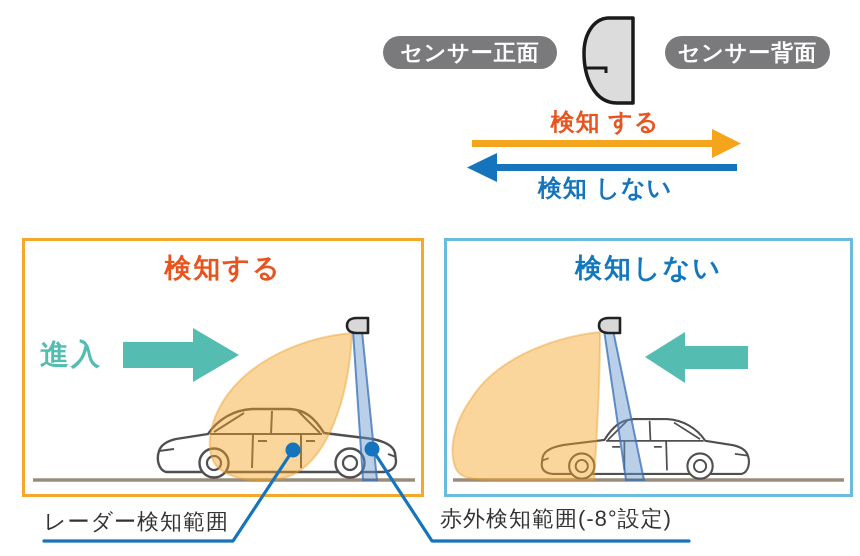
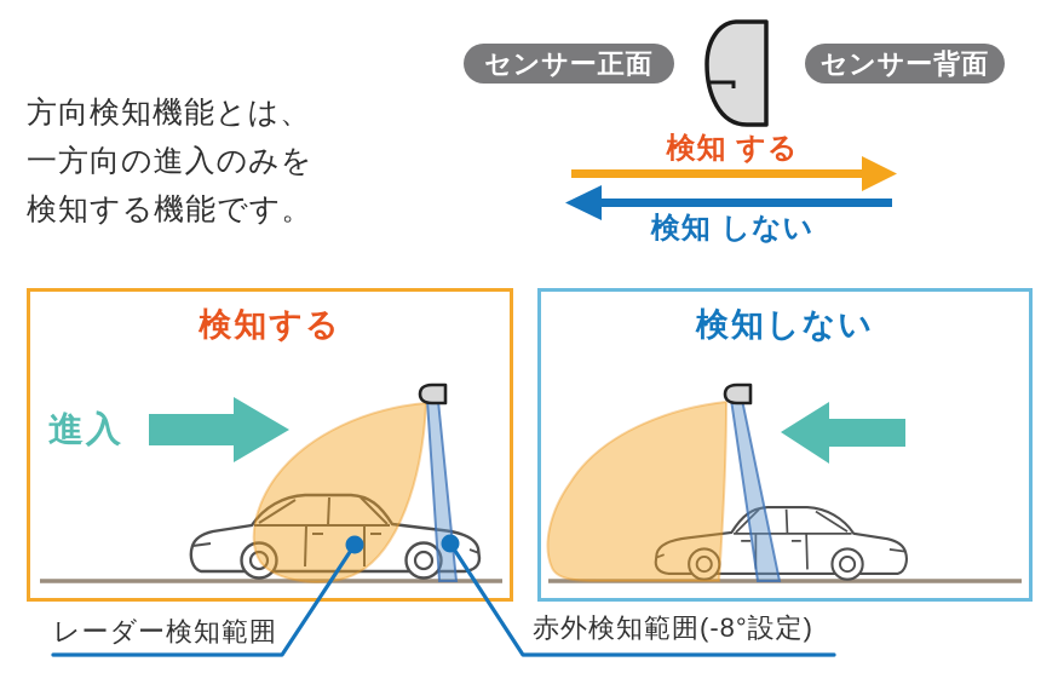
+ 方向検知機能とは、
+ 一方向の進入のみを
+ 検知する機能です。
  センサー正面
  センサー背面
  検知 する
  検知 しない
  検知する
  進入
  検知しない
  レーダー検知範囲
  赤外検知範囲(-8°設定)
